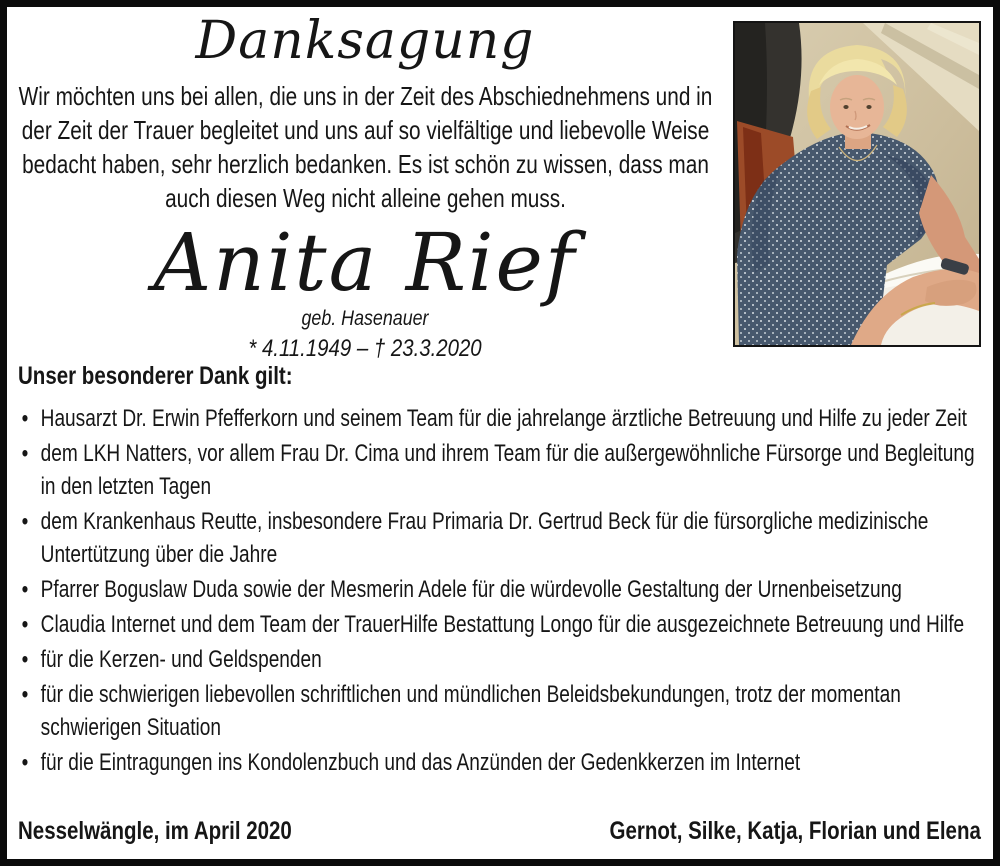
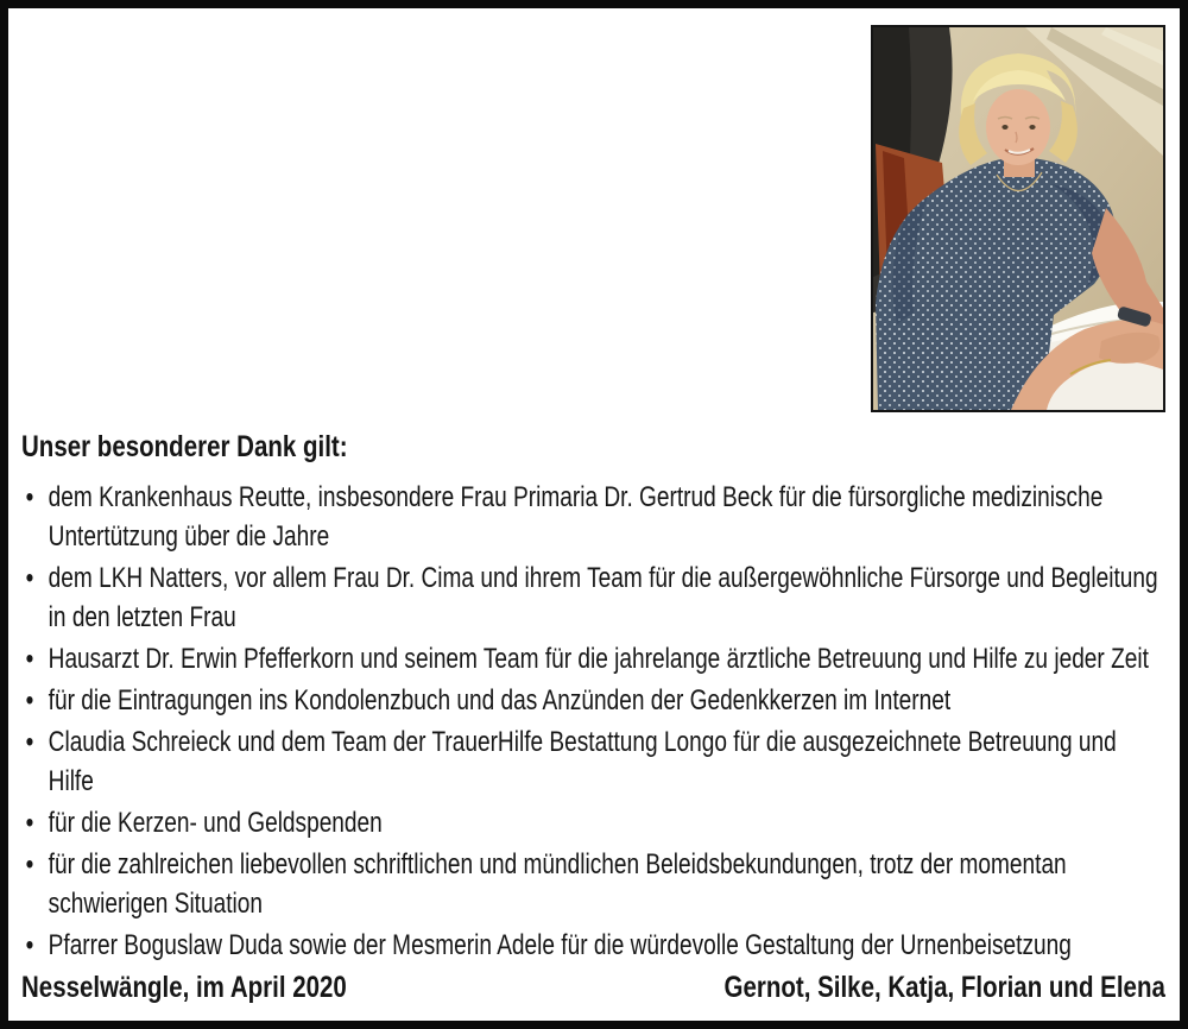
- Danksagung
- Wir möchten uns bei allen, die uns in der Zeit des Abschiednehmens und in der Zeit der Trauer begleitet und uns auf so vielfältige und liebevolle Weise bedacht haben, sehr herzlich bedanken. Es ist schön zu wissen, dass man auch diesen Weg nicht alleine gehen muss.
- Anita Rief
- geb. Hasenauer
- * 4.11.1949 – † 23.3.2020
  Unser besonderer Dank gilt:
- Hausarzt Dr. Erwin Pfefferkorn und seinem Team für die jahrelange ärztliche Betreuung und Hilfe zu jeder Zeit
+ dem Krankenhaus Reutte, insbesondere Frau Primaria Dr. Gertrud Beck für die fürsorgliche medizinische Untertützung über die Jahre
- dem LKH Natters, vor allem Frau Dr. Cima und ihrem Team für die außergewöhnliche Fürsorge und Begleitung in den letzten Tagen
+ dem LKH Natters, vor allem Frau Dr. Cima und ihrem Team für die außergewöhnliche Fürsorge und Begleitung in den letzten Frau
- dem Krankenhaus Reutte, insbesondere Frau Primaria Dr. Gertrud Beck für die fürsorgliche medizinische Untertützung über die Jahre
+ Hausarzt Dr. Erwin Pfefferkorn und seinem Team für die jahrelange ärztliche Betreuung und Hilfe zu jeder Zeit
- Pfarrer Boguslaw Duda sowie der Mesmerin Adele für die würdevolle Gestaltung der Urnenbeisetzung
+ für die Eintragungen ins Kondolenzbuch und das Anzünden der Gedenkkerzen im Internet
- Claudia Internet und dem Team der TrauerHilfe Bestattung Longo für die ausgezeichnete Betreuung und Hilfe
+ Claudia Schreieck und dem Team der TrauerHilfe Bestattung Longo für die ausgezeichnete Betreuung und Hilfe
  für die Kerzen- und Geldspenden
- für die schwierigen liebevollen schriftlichen und mündlichen Beleidsbekundungen, trotz der momentan schwierigen Situation
+ für die zahlreichen liebevollen schriftlichen und mündlichen Beleidsbekundungen, trotz der momentan schwierigen Situation
- für die Eintragungen ins Kondolenzbuch und das Anzünden der Gedenkkerzen im Internet
+ Pfarrer Boguslaw Duda sowie der Mesmerin Adele für die würdevolle Gestaltung der Urnenbeisetzung
  Nesselwängle, im April 2020
  Gernot, Silke, Katja, Florian und Elena
